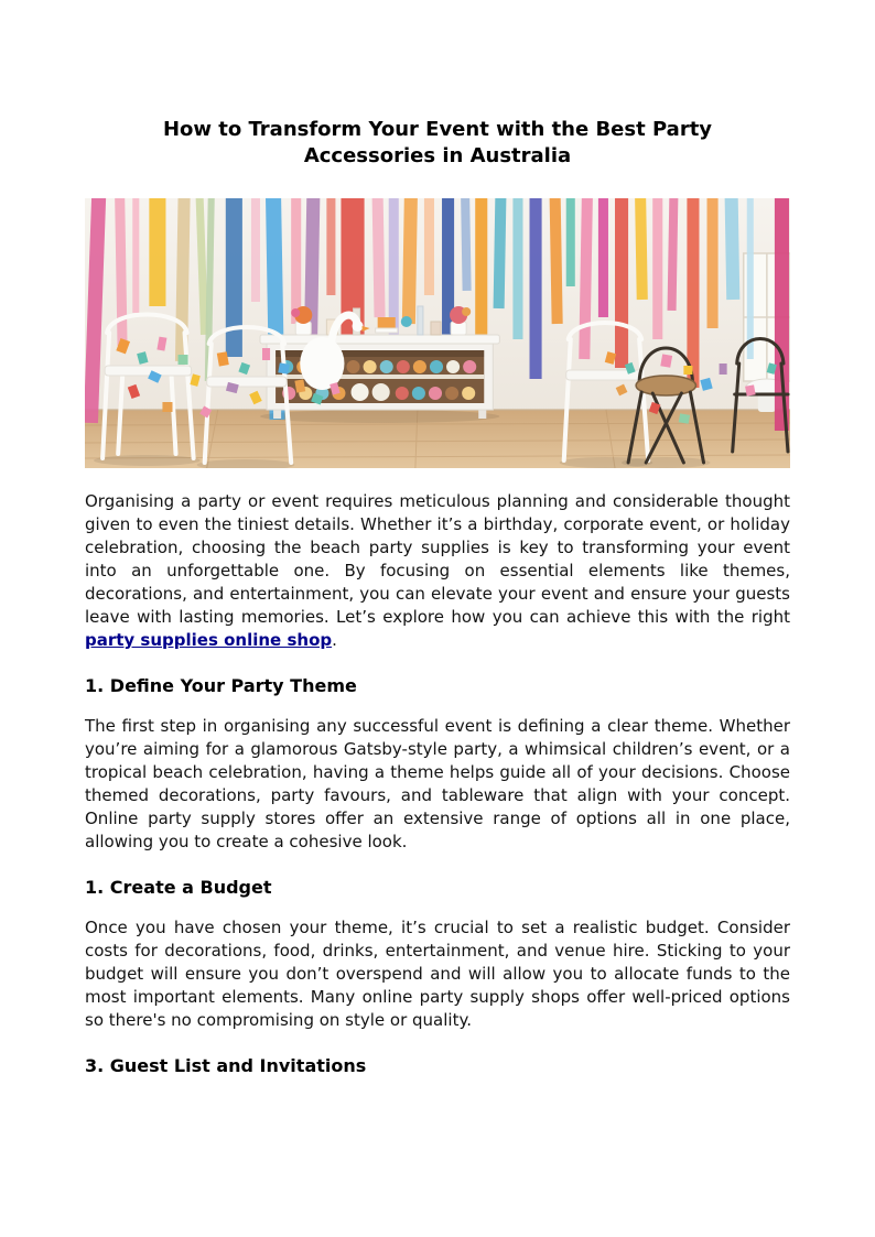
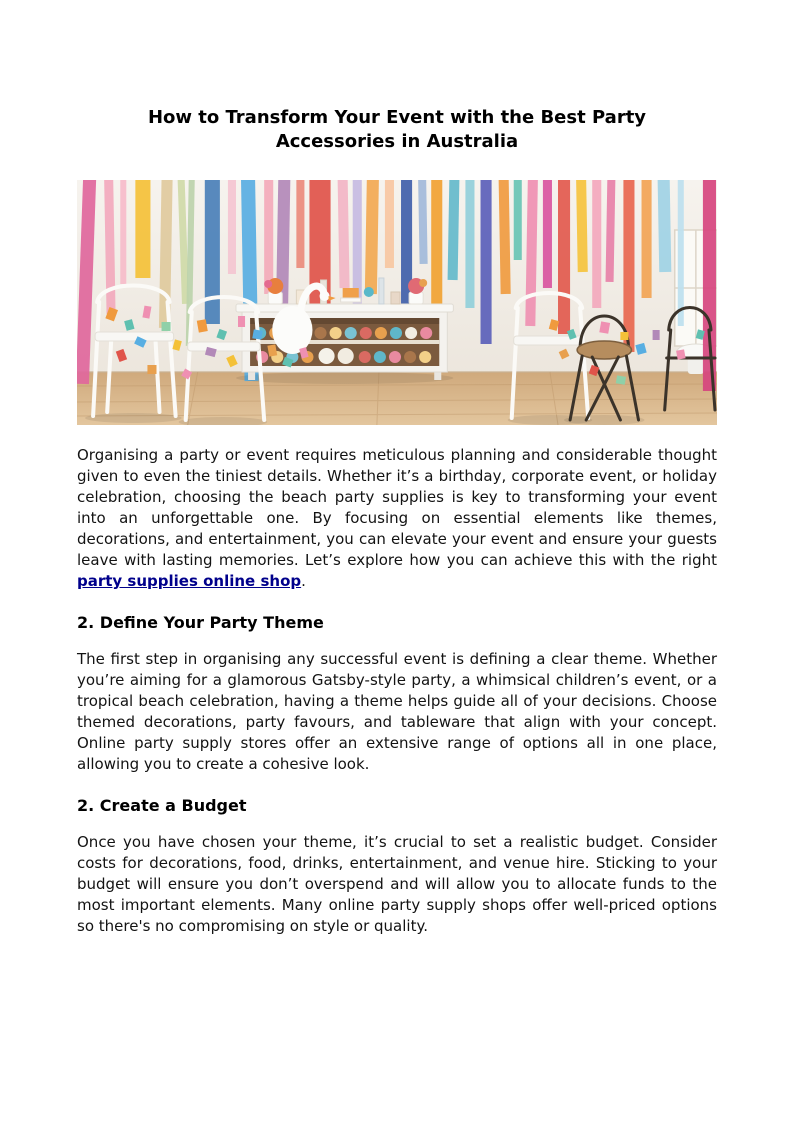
  How to Transform Your Event with the Best Party
  Accessories in Australia
  Organising a party or event requires meticulous planning and considerable thought given to even the tiniest details. Whether it’s a birthday, corporate event, or holiday celebration, choosing the beach party supplies is key to transforming your event into an unforgettable one. By focusing on essential elements like themes, decorations, and entertainment, you can elevate your event and ensure your guests leave with lasting memories. Let’s explore how you can achieve this with the right party supplies online shop.
- 1. Define Your Party Theme
+ 2. Define Your Party Theme
  The first step in organising any successful event is defining a clear theme. Whether you’re aiming for a glamorous Gatsby-style party, a whimsical children’s event, or a tropical beach celebration, having a theme helps guide all of your decisions. Choose themed decorations, party favours, and tableware that align with your concept. Online party supply stores offer an extensive range of options all in one place, allowing you to create a cohesive look.
- 1. Create a Budget
+ 2. Create a Budget
  Once you have chosen your theme, it’s crucial to set a realistic budget. Consider costs for decorations, food, drinks, entertainment, and venue hire. Sticking to your budget will ensure you don’t overspend and will allow you to allocate funds to the most important elements. Many online party supply shops offer well-priced options so there's no compromising on style or quality.
- 3. Guest List and Invitations
